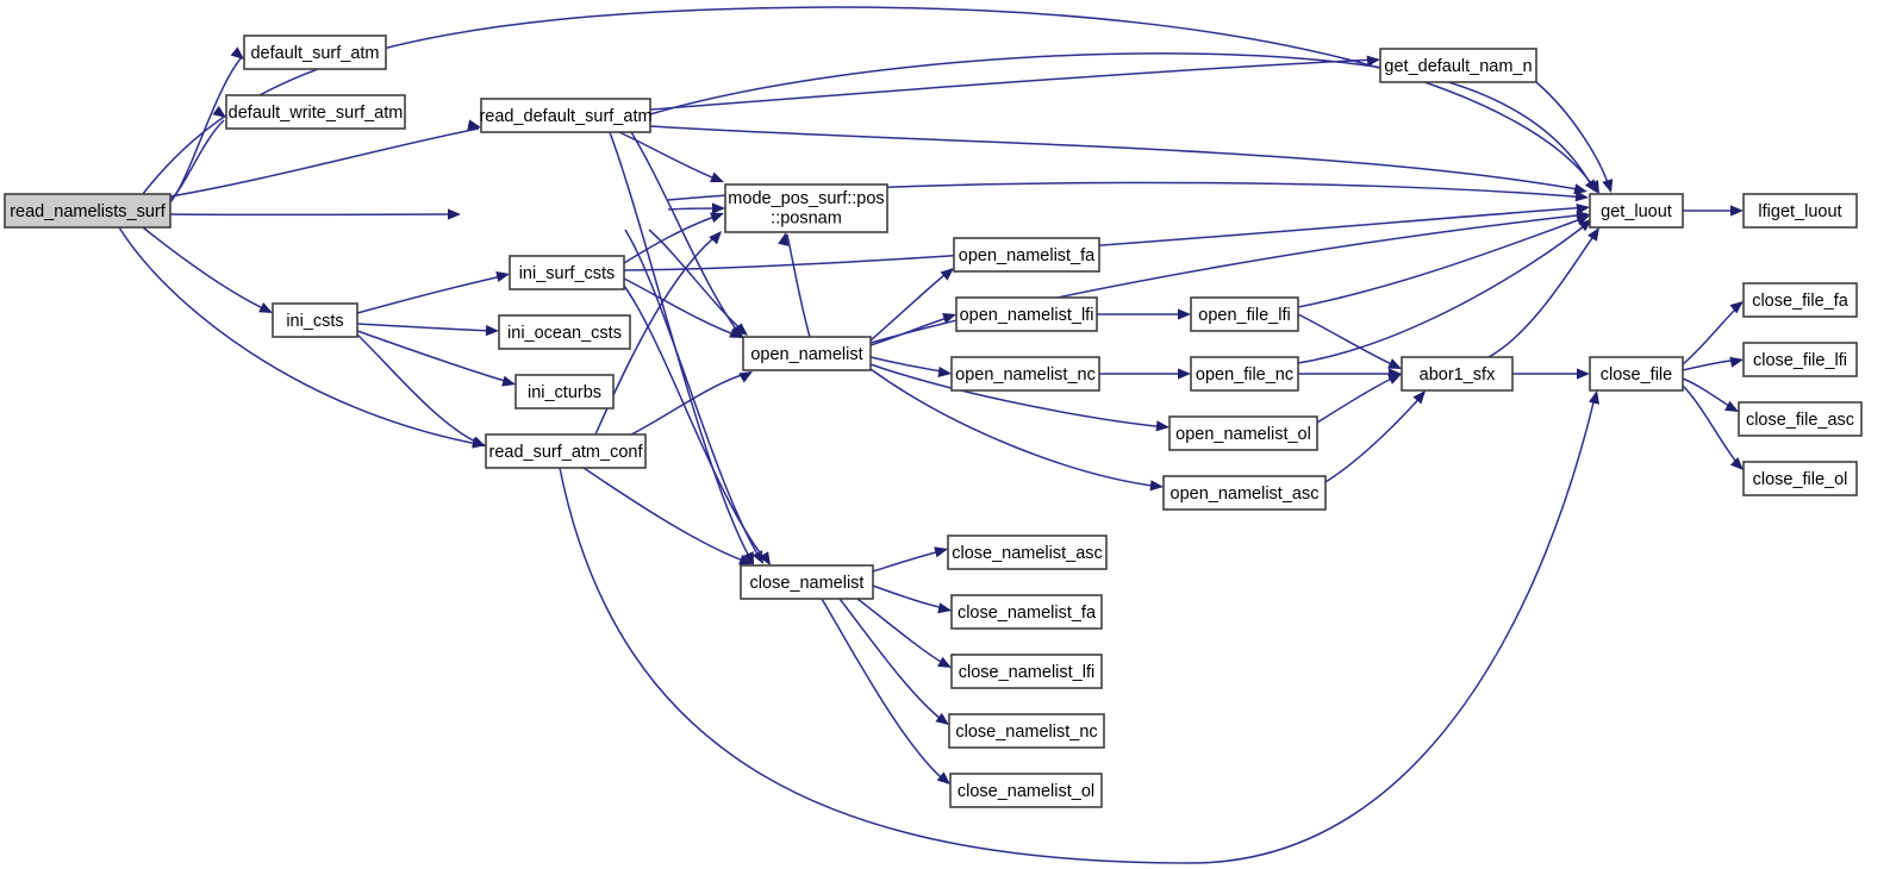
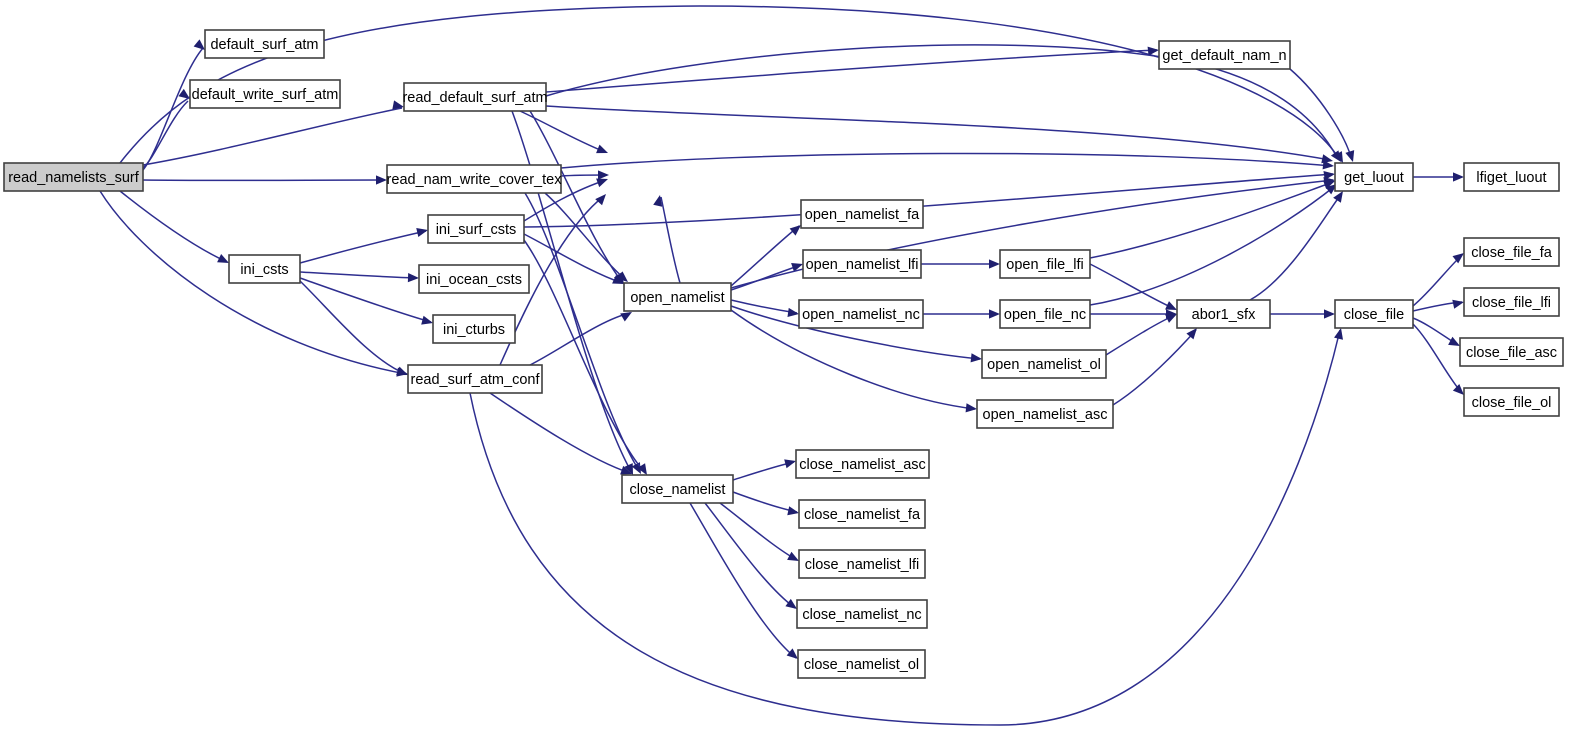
  read_namelists_surf
  default_surf_atm
  default_write_surf_atm
  read_default_surf_atm
+ read_nam_write_cover_tex
  ini_csts
  ini_surf_csts
  ini_ocean_csts
  ini_cturbs
  read_surf_atm_conf
- mode_pos_surf::pos
- ::posnam
  open_namelist
  close_namelist
  open_namelist_fa
  open_namelist_lfi
  open_namelist_nc
  open_namelist_ol
  open_namelist_asc
  open_file_lfi
  open_file_nc
  abor1_sfx
  get_default_nam_n
  get_luout
  lfiget_luout
  close_file
  close_file_fa
  close_file_lfi
  close_file_asc
  close_file_ol
  close_namelist_asc
  close_namelist_fa
  close_namelist_lfi
  close_namelist_nc
  close_namelist_ol
